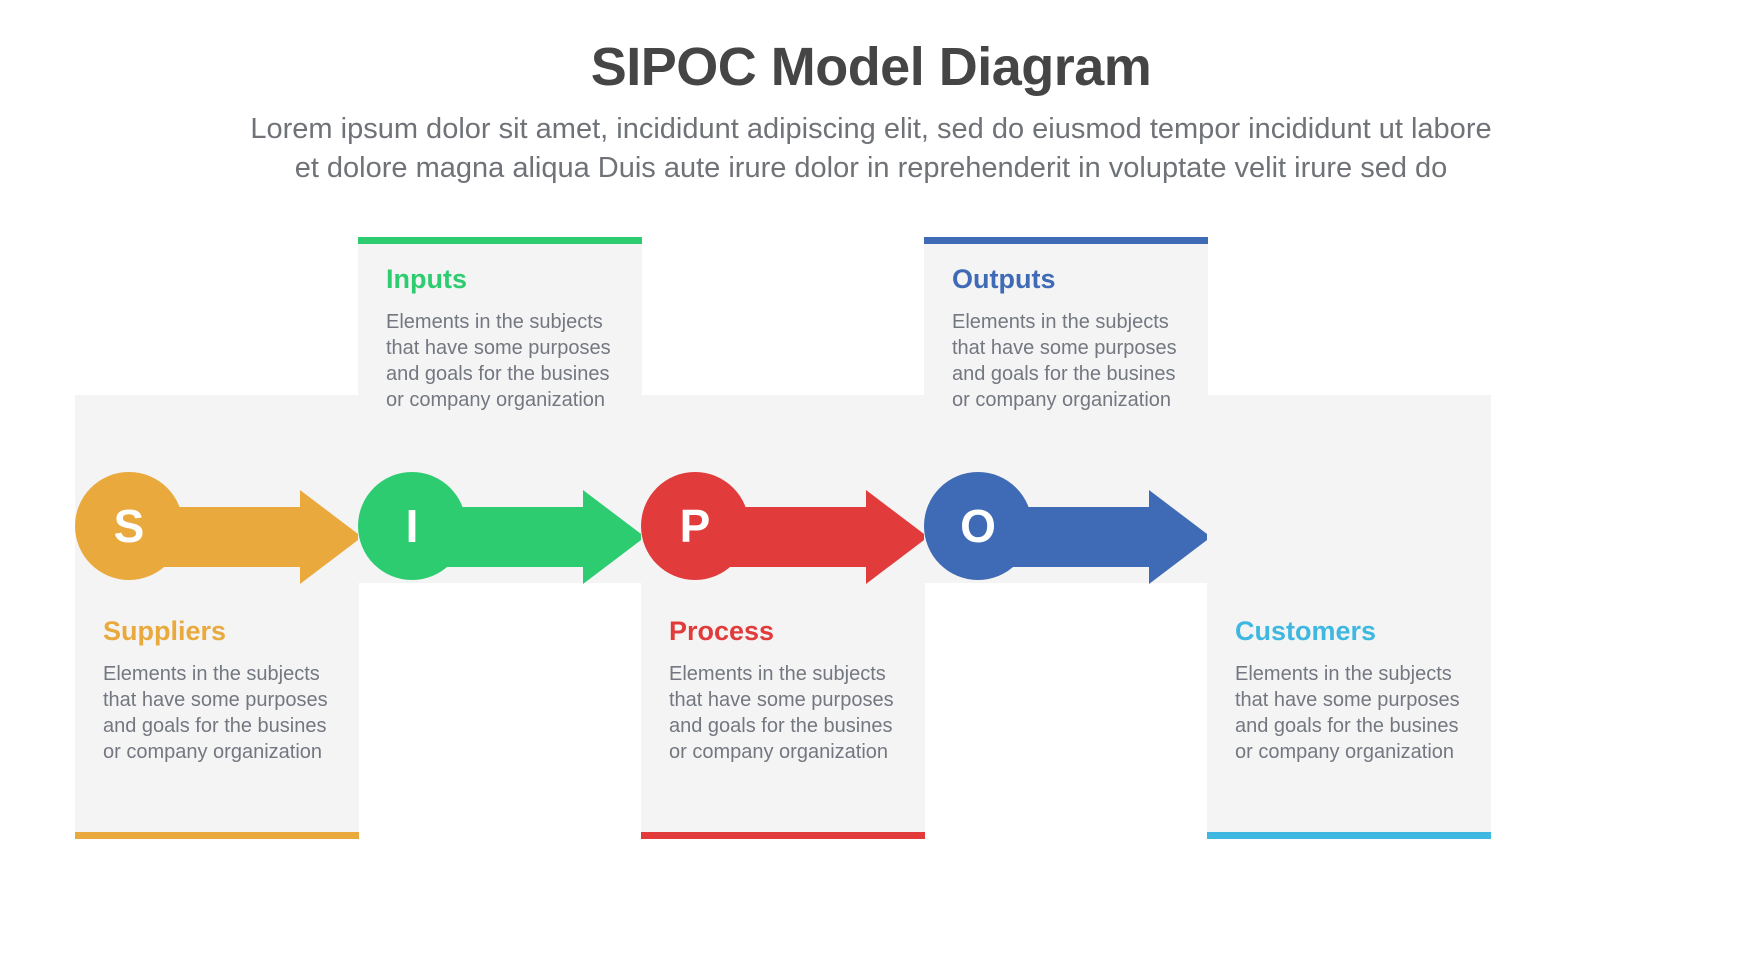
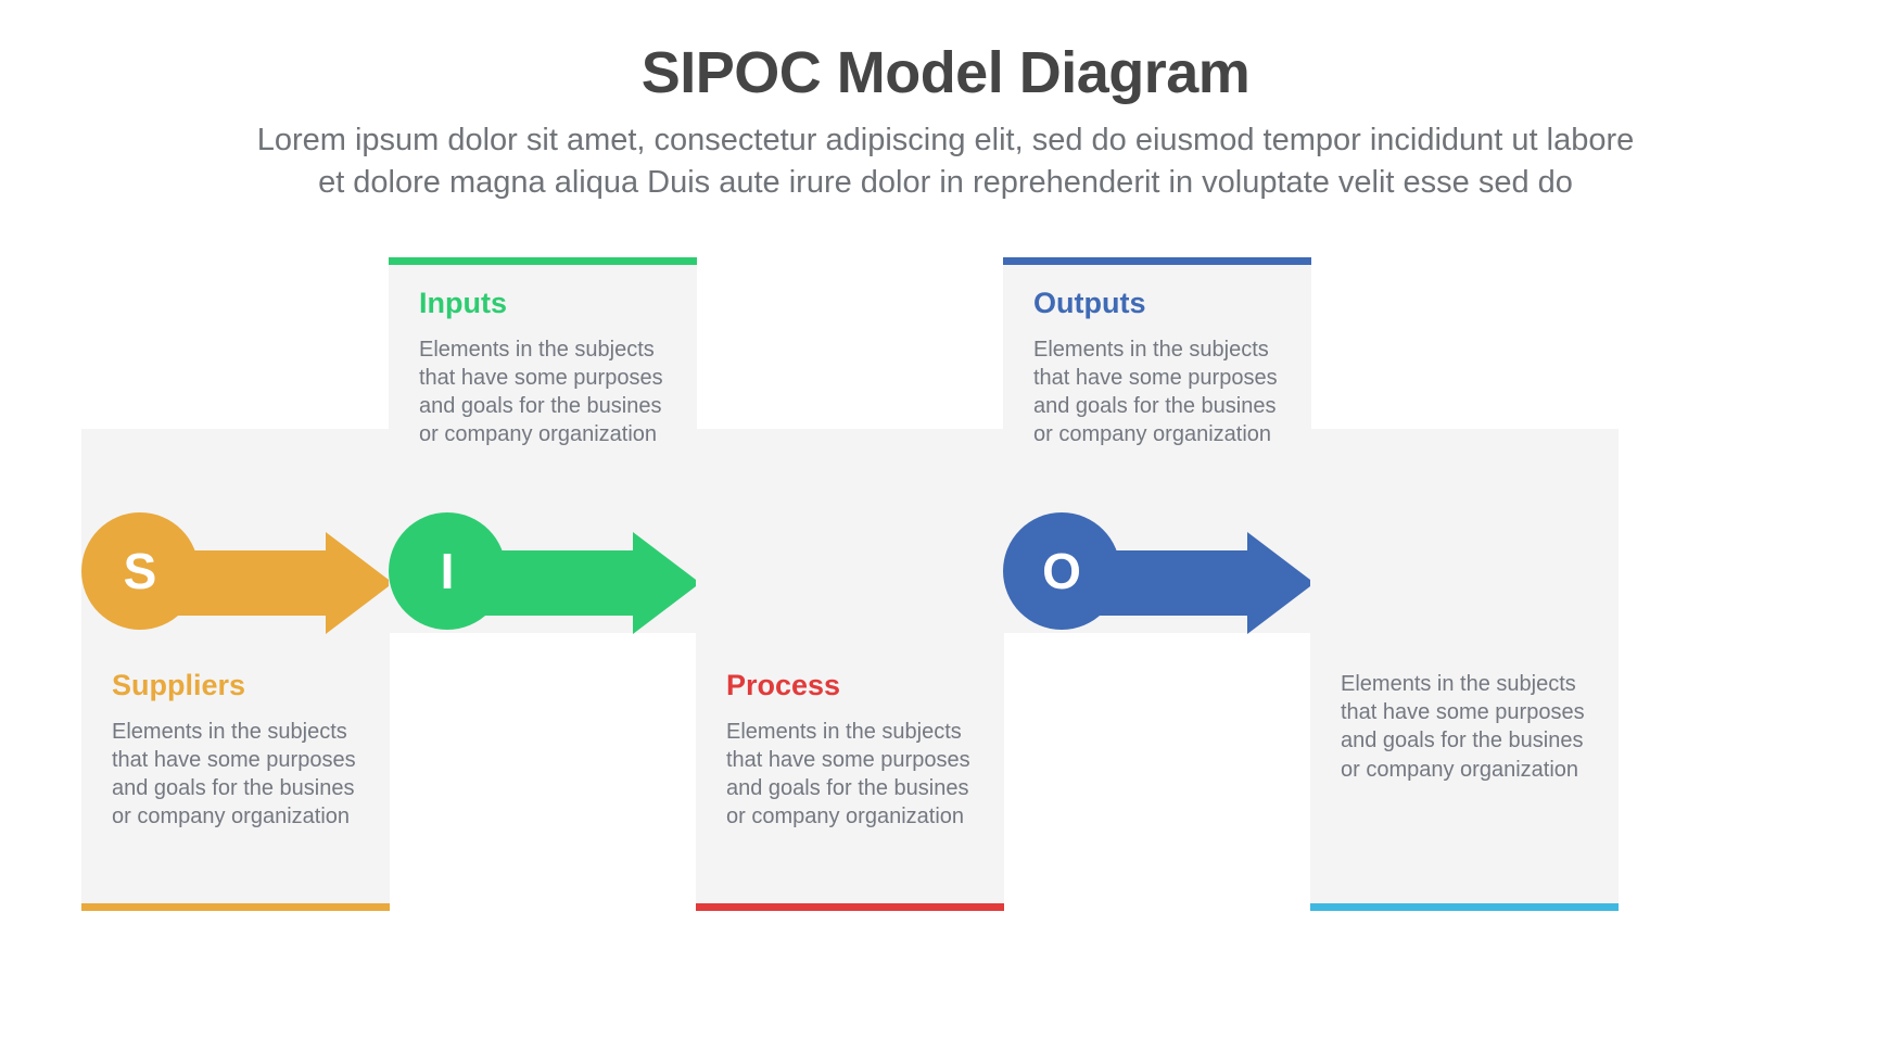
  SIPOC Model Diagram
- Lorem ipsum dolor sit amet, incididunt adipiscing elit, sed do eiusmod tempor incididunt ut labore
+ Lorem ipsum dolor sit amet, consectetur adipiscing elit, sed do eiusmod tempor incididunt ut labore
- et dolore magna aliqua Duis aute irure dolor in reprehenderit in voluptate velit irure sed do
+ et dolore magna aliqua Duis aute irure dolor in reprehenderit in voluptate velit esse sed do
  Suppliers
  Elements in the subjects that have some purposes and goals for the busines or company organization
  S
  Inputs
  Elements in the subjects that have some purposes and goals for the busines or company organization
  I
  Process
  Elements in the subjects that have some purposes and goals for the busines or company organization
- P
  Outputs
  Elements in the subjects that have some purposes and goals for the busines or company organization
  O
- Customers
  Elements in the subjects that have some purposes and goals for the busines or company organization
